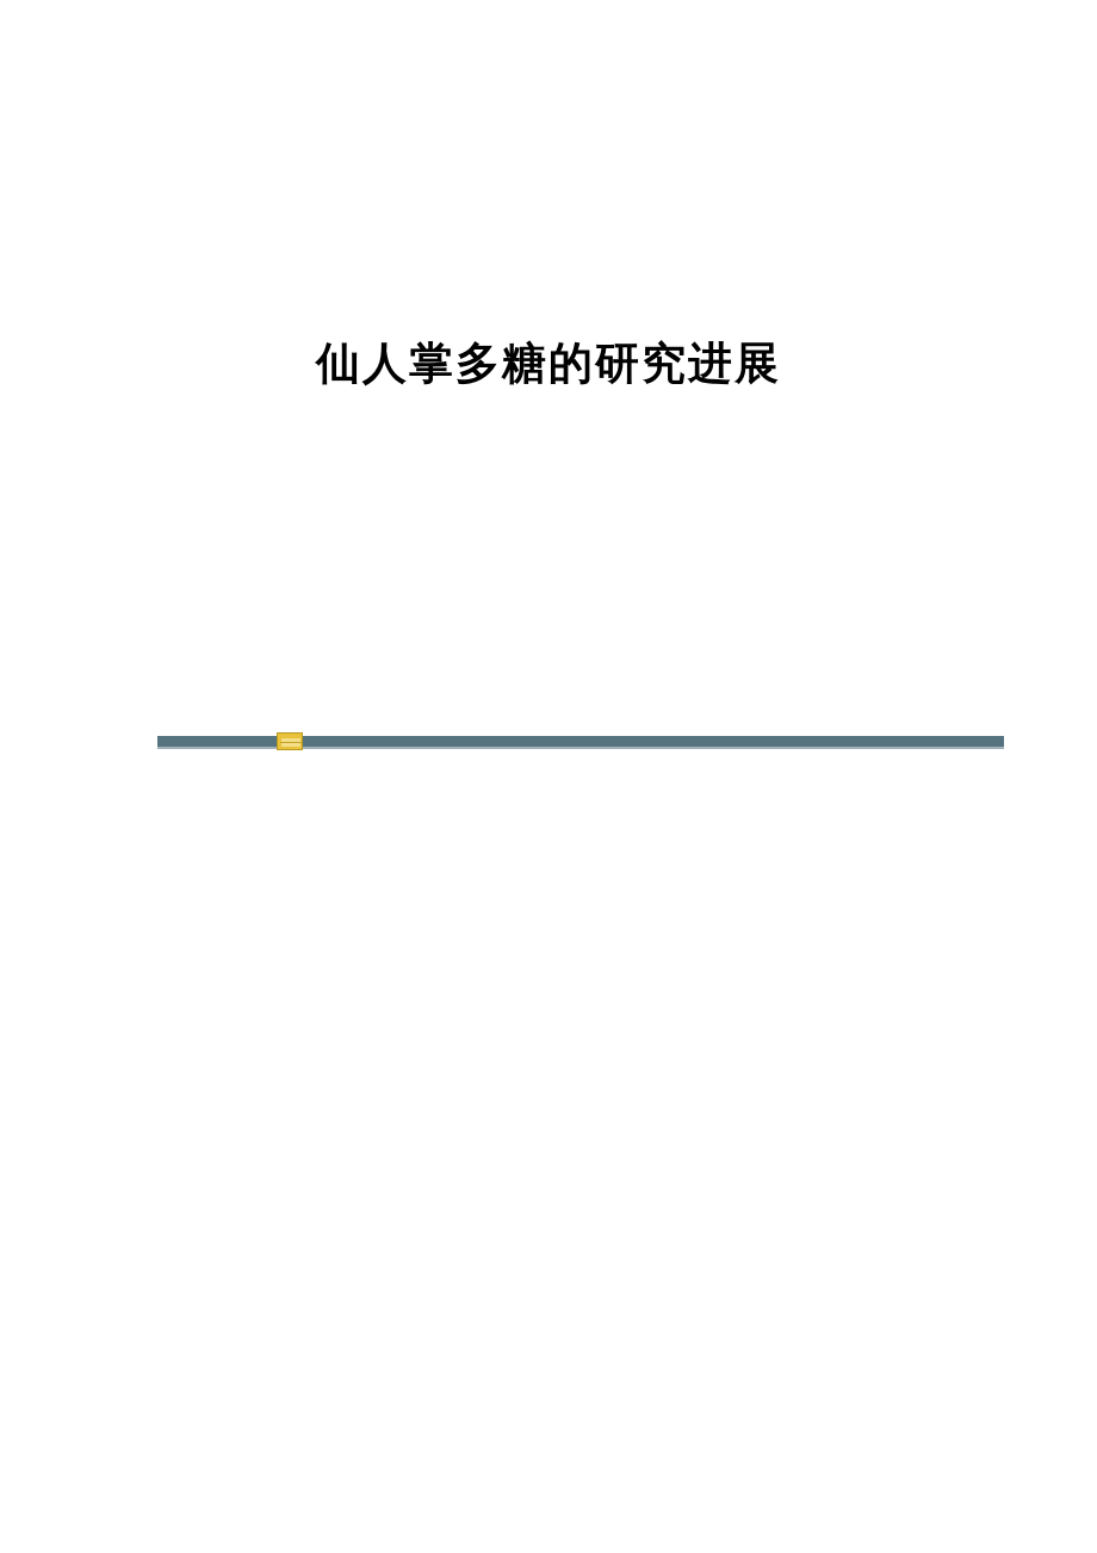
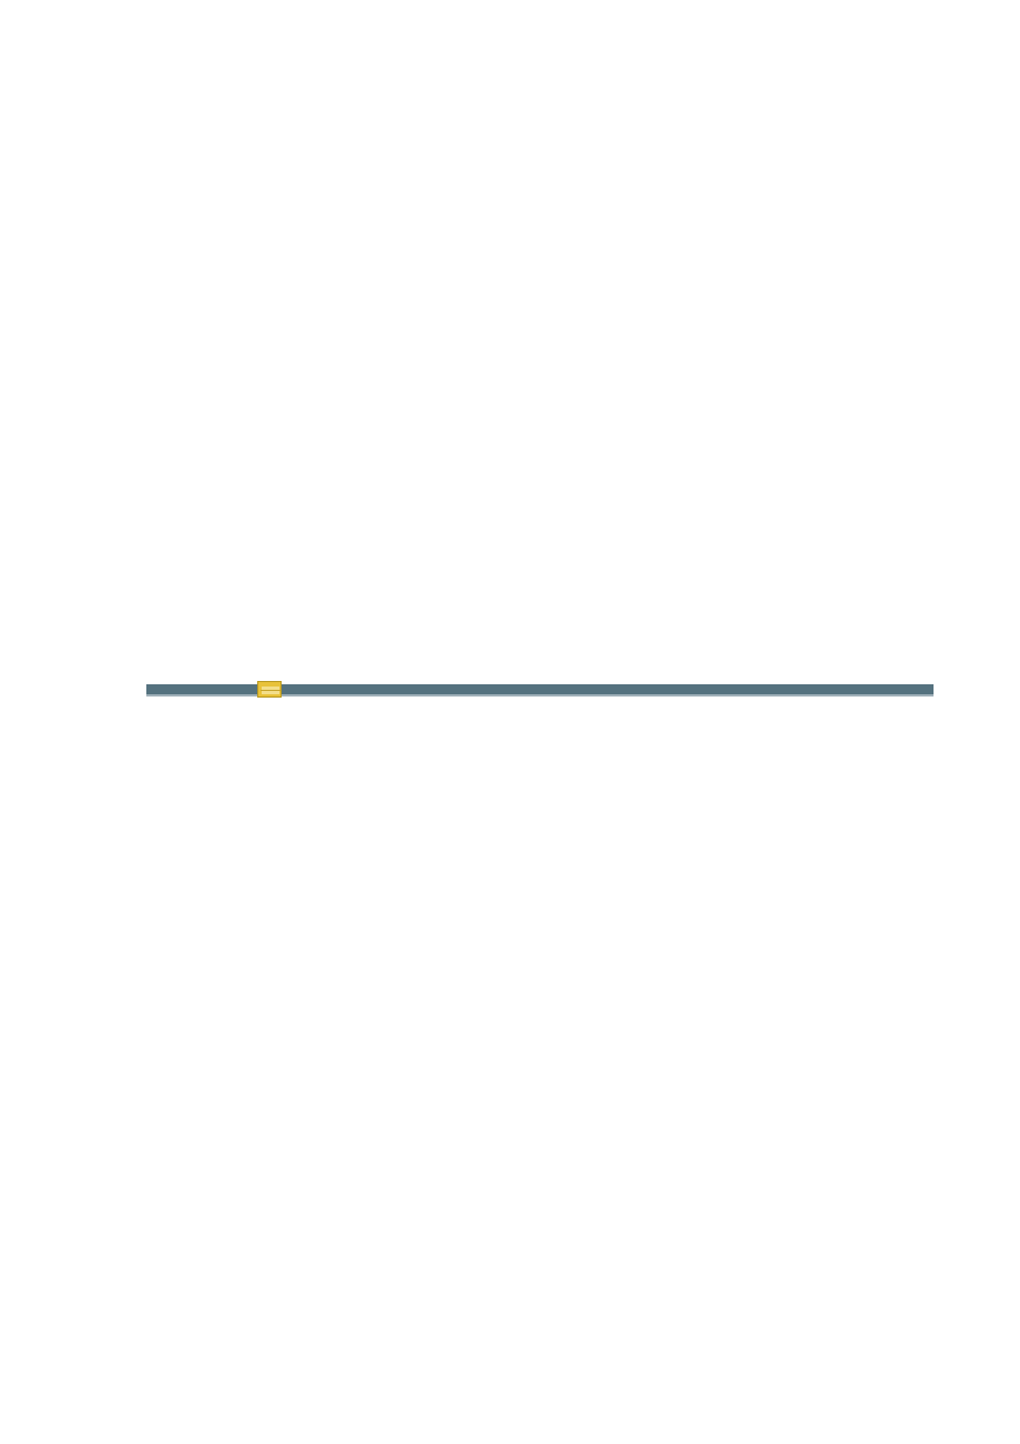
- 仙人掌多糖的研究进展
